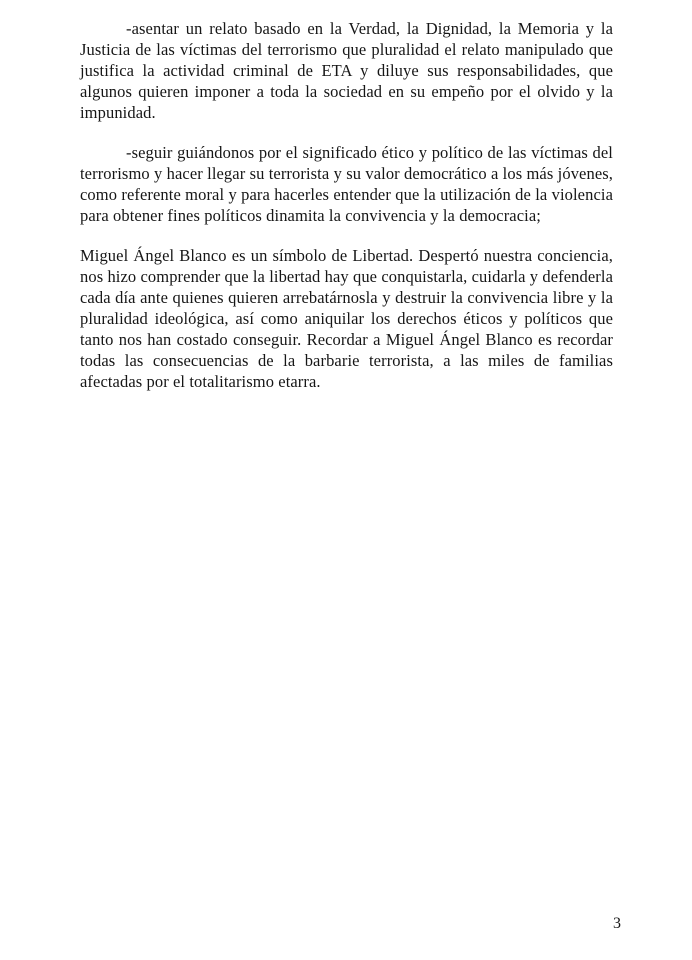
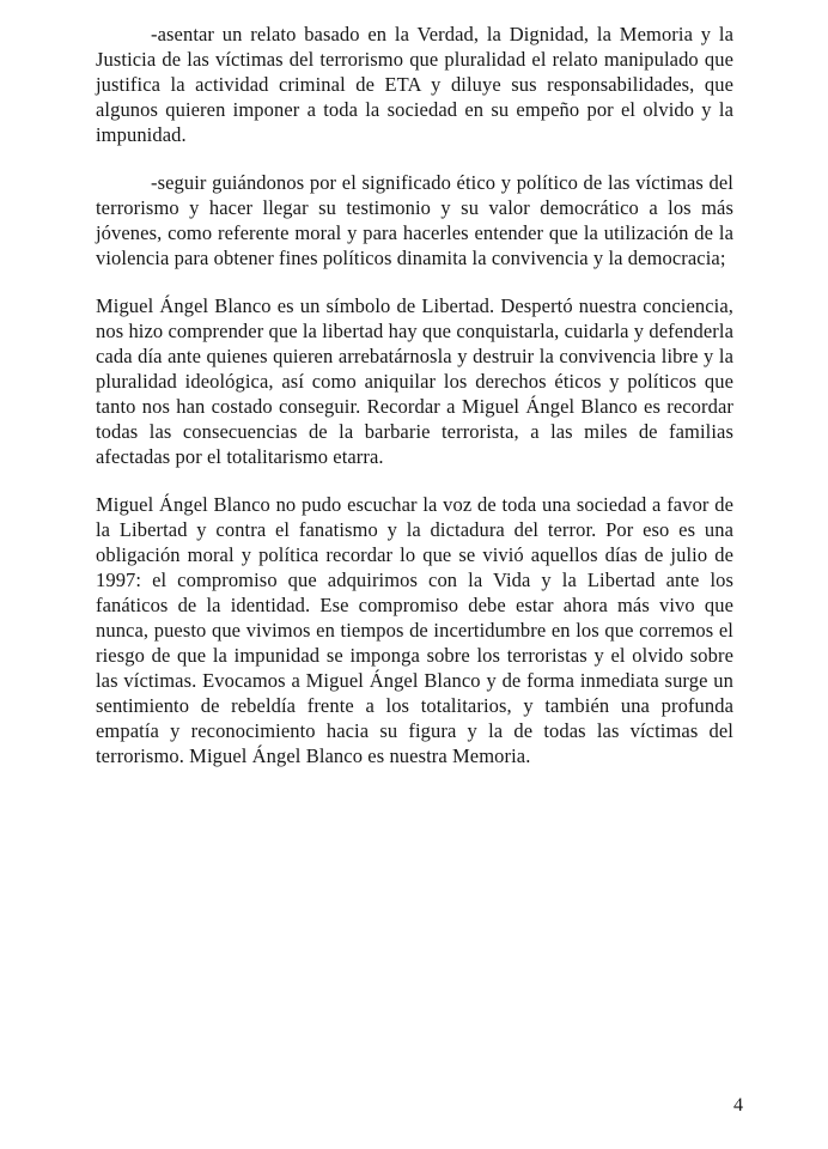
  -asentar un relato basado en la Verdad, la Dignidad, la Memoria y la Justicia de las víctimas del terrorismo que pluralidad el relato manipulado que justifica la actividad criminal de ETA y diluye sus responsabilidades, que algunos quieren imponer a toda la sociedad en su empeño por el olvido y la impunidad.
- -seguir guiándonos por el significado ético y político de las víctimas del terrorismo y hacer llegar su terrorista y su valor democrático a los más jóvenes, como referente moral y para hacerles entender que la utilización de la violencia para obtener fines políticos dinamita la convivencia y la democracia;
+ -seguir guiándonos por el significado ético y político de las víctimas del terrorismo y hacer llegar su testimonio y su valor democrático a los más jóvenes, como referente moral y para hacerles entender que la utilización de la violencia para obtener fines políticos dinamita la convivencia y la democracia;
  Miguel Ángel Blanco es un símbolo de Libertad. Despertó nuestra conciencia, nos hizo comprender que la libertad hay que conquistarla, cuidarla y defenderla cada día ante quienes quieren arrebatárnosla y destruir la convivencia libre y la pluralidad ideológica, así como aniquilar los derechos éticos y políticos que tanto nos han costado conseguir. Recordar a Miguel Ángel Blanco es recordar todas las consecuencias de la barbarie terrorista, a las miles de familias afectadas por el totalitarismo etarra.
+ Miguel Ángel Blanco no pudo escuchar la voz de toda una sociedad a favor de la Libertad y contra el fanatismo y la dictadura del terror. Por eso es una obligación moral y política recordar lo que se vivió aquellos días de julio de 1997: el compromiso que adquirimos con la Vida y la Libertad ante los fanáticos de la identidad. Ese compromiso debe estar ahora más vivo que nunca, puesto que vivimos en tiempos de incertidumbre en los que corremos el riesgo de que la impunidad se imponga sobre los terroristas y el olvido sobre las víctimas. Evocamos a Miguel Ángel Blanco y de forma inmediata surge un sentimiento de rebeldía frente a los totalitarios, y también una profunda empatía y reconocimiento hacia su figura y la de todas las víctimas del terrorismo. Miguel Ángel Blanco es nuestra Memoria.
- 3
+ 4
